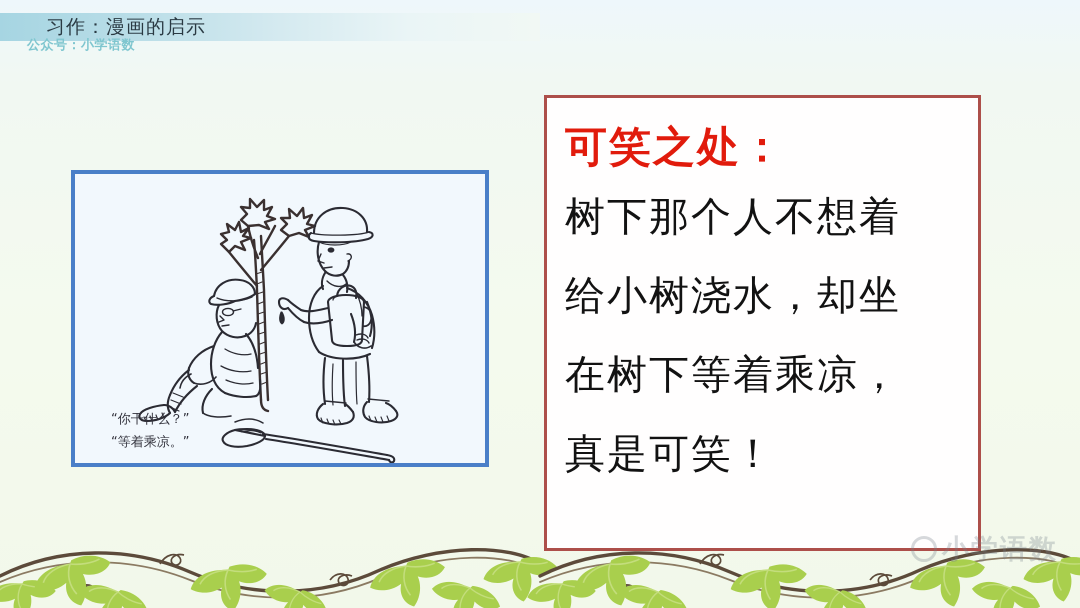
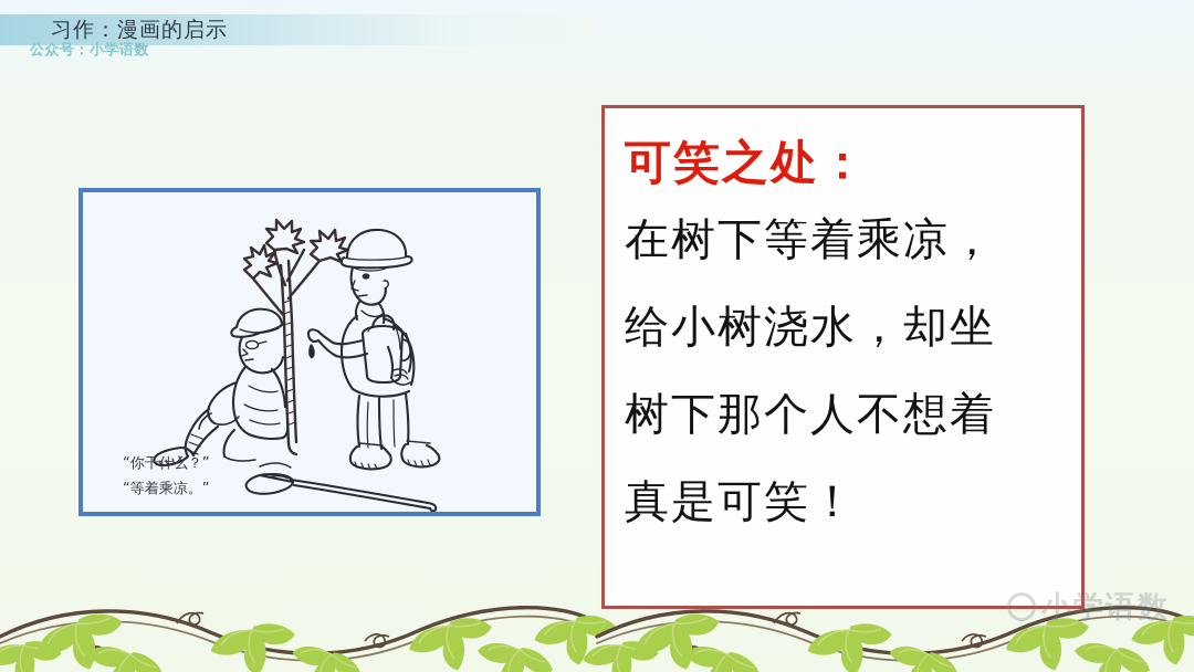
  习作：漫画的启示
  公众号：小学语数
  “你干什么？”
  “等着乘凉。”
  可笑之处：
- 树下那个人不想着
+ 在树下等着乘凉，
  给小树浇水，却坐
- 在树下等着乘凉，
+ 树下那个人不想着
  真是可笑！
  小学语数
